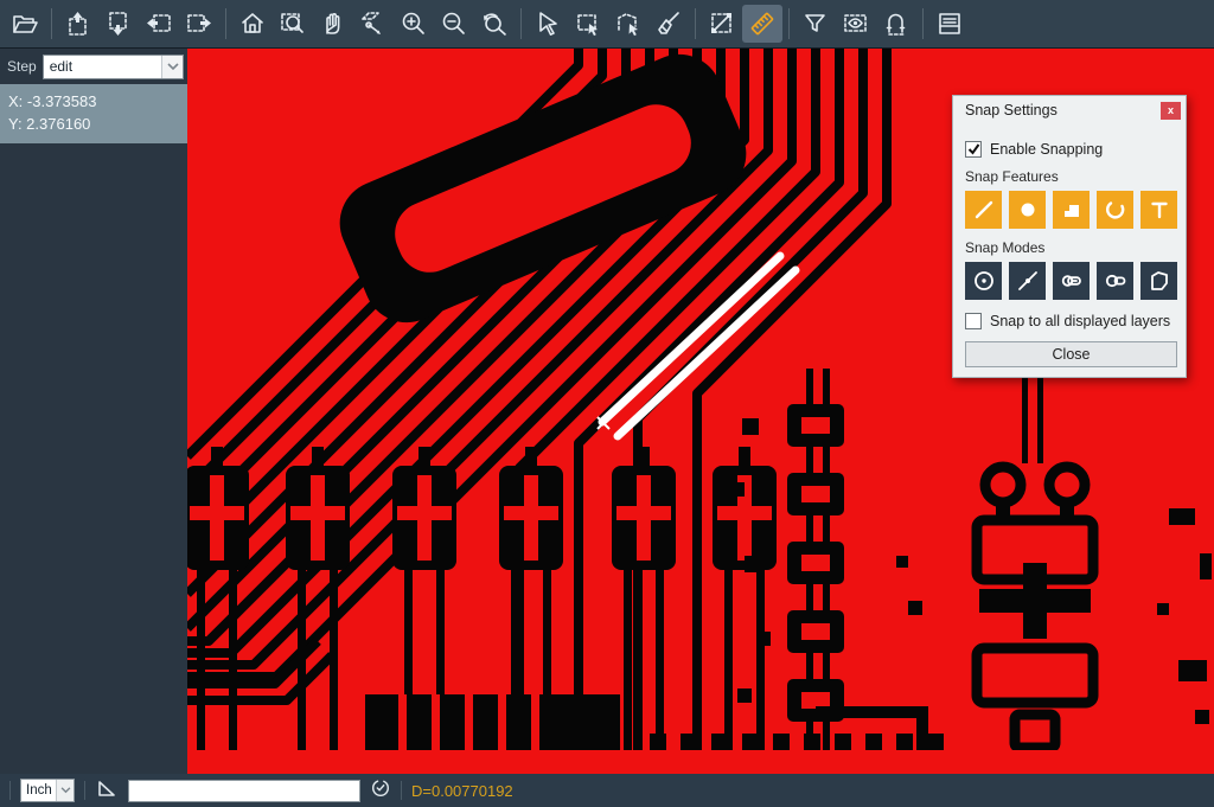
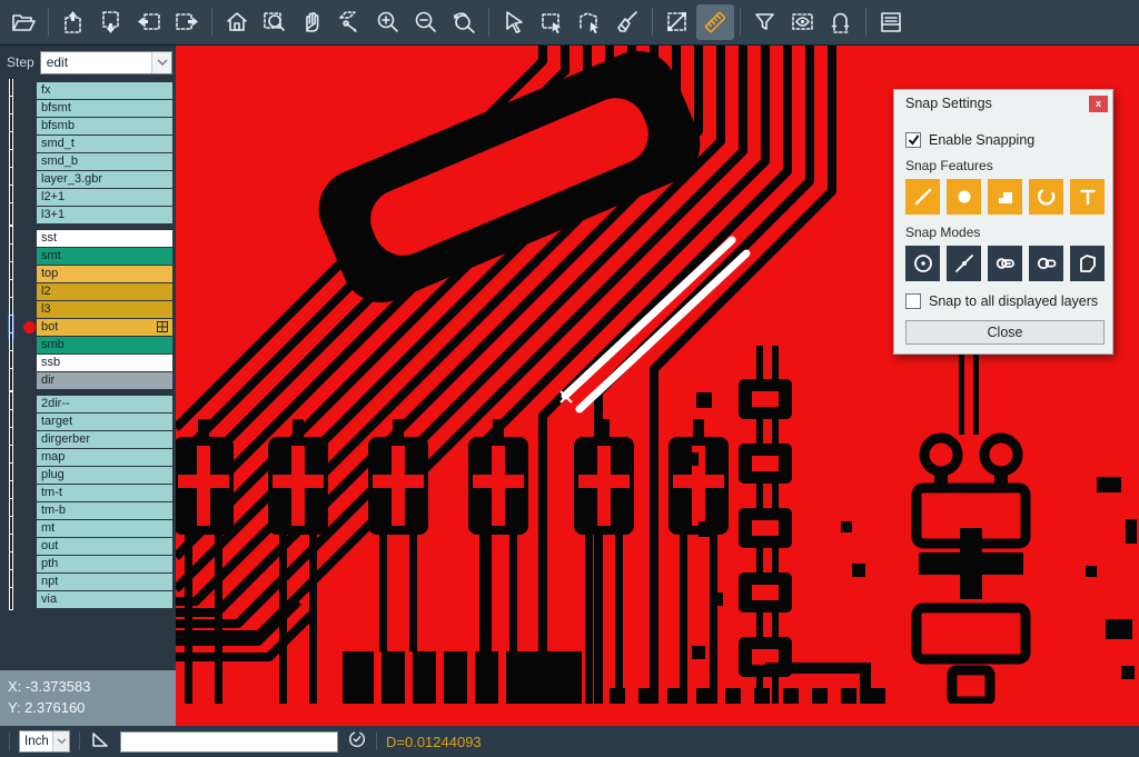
  Step
  edit
+ fx
+ bfsmt
+ bfsmb
+ smd_t
+ smd_b
+ layer_3.gbr
+ l2+1
+ l3+1
+ sst
+ smt
+ top
+ l2
+ l3
+ bot
+ smb
+ ssb
+ dir
+ 2dir--
+ target
+ dirgerber
+ map
+ plug
+ tm-t
+ tm-b
+ mt
+ out
+ pth
+ npt
+ via
  X: -3.373583
  Y: 2.376160
  Snap Settings
  x
  Enable Snapping
  Snap Features
  Snap Modes
  Snap to all displayed layers
  Close
  Inch
- D=0.00770192
+ D=0.01244093
